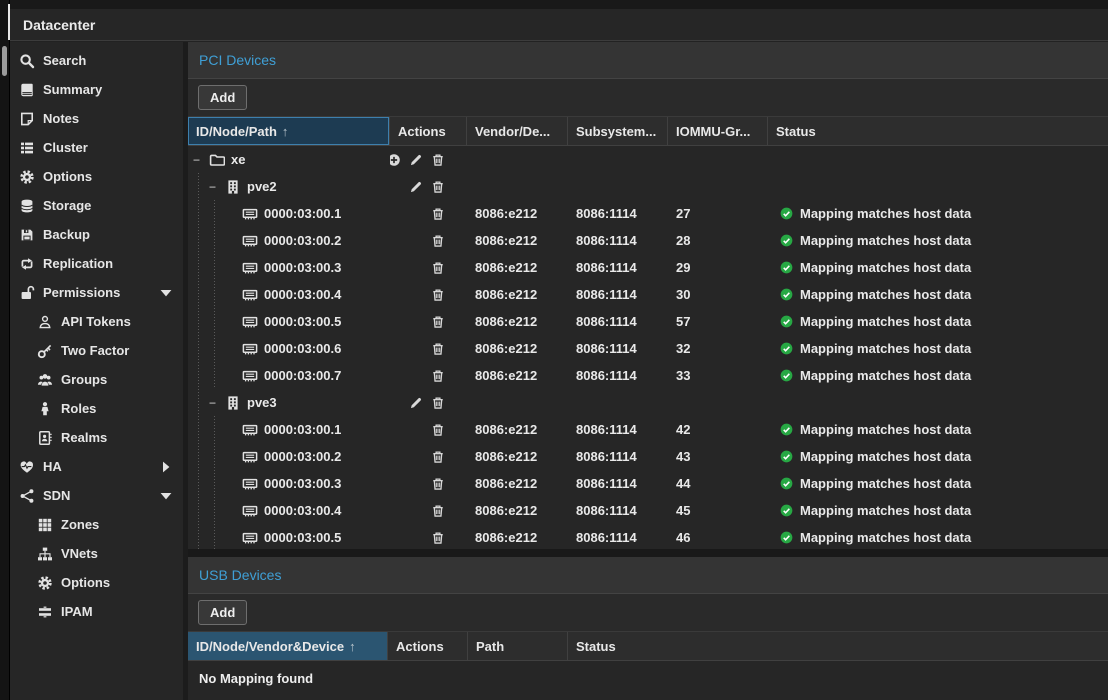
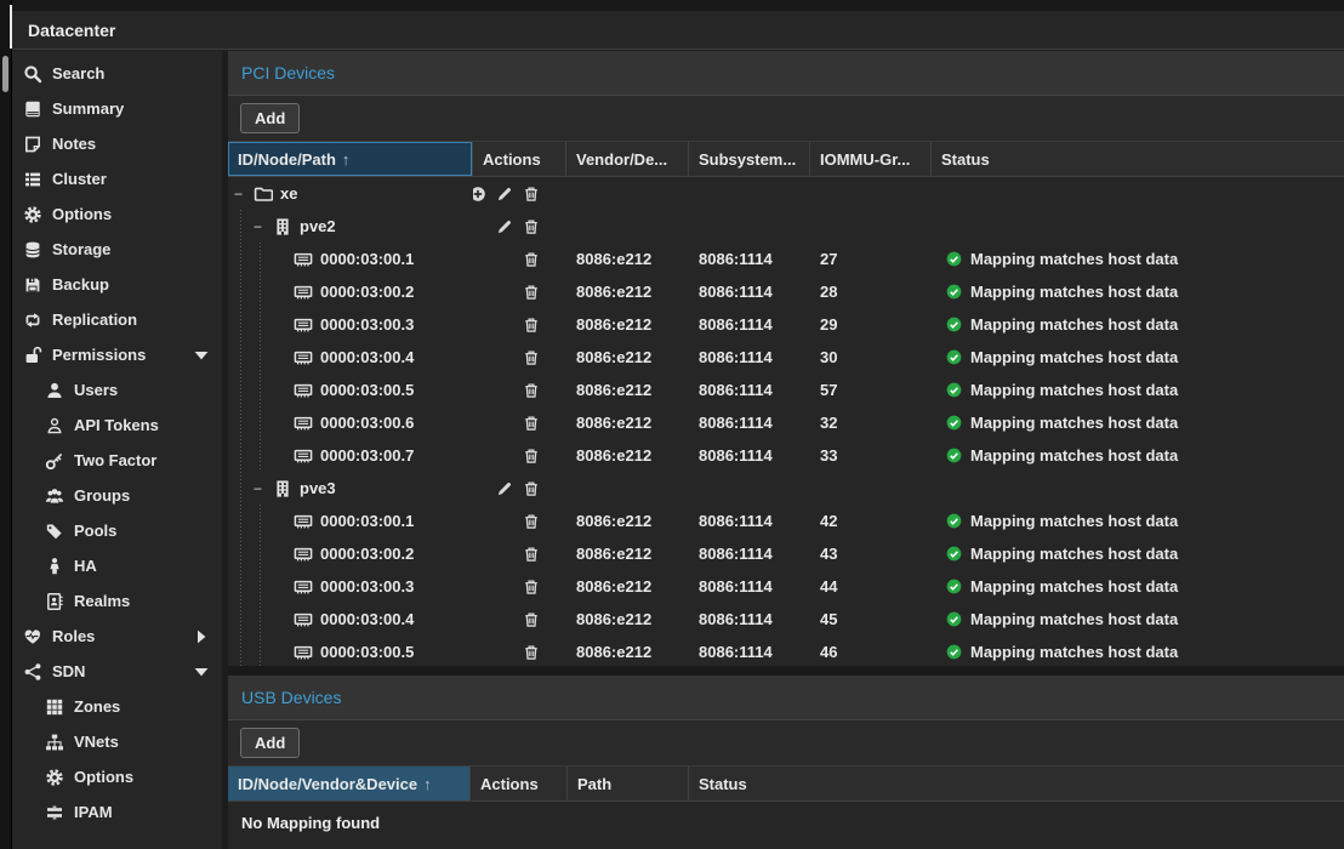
  Datacenter
  Search
  Summary
  Notes
  Cluster
  Options
  Storage
  Backup
  Replication
  Permissions
+ Users
  API Tokens
  Two Factor
  Groups
+ Pools
- Roles
+ HA
  Realms
- HA
+ Roles
  SDN
  Zones
  VNets
  Options
  IPAM
  PCI Devices
  Add
  ID/Node/Path
  ↑
  Actions
  Vendor/De...
  Subsystem...
  IOMMU-Gr...
  Status
  xe
  pve2
  0000:03:00.1
  8086:e212
  8086:1114
  27
  Mapping matches host data
  0000:03:00.2
  8086:e212
  8086:1114
  28
  Mapping matches host data
  0000:03:00.3
  8086:e212
  8086:1114
  29
  Mapping matches host data
  0000:03:00.4
  8086:e212
  8086:1114
  30
  Mapping matches host data
  0000:03:00.5
  8086:e212
  8086:1114
  57
  Mapping matches host data
  0000:03:00.6
  8086:e212
  8086:1114
  32
  Mapping matches host data
  0000:03:00.7
  8086:e212
  8086:1114
  33
  Mapping matches host data
  pve3
  0000:03:00.1
  8086:e212
  8086:1114
  42
  Mapping matches host data
  0000:03:00.2
  8086:e212
  8086:1114
  43
  Mapping matches host data
  0000:03:00.3
  8086:e212
  8086:1114
  44
  Mapping matches host data
  0000:03:00.4
  8086:e212
  8086:1114
  45
  Mapping matches host data
  0000:03:00.5
  8086:e212
  8086:1114
  46
  Mapping matches host data
  USB Devices
  Add
  ID/Node/Vendor&Device
  ↑
  Actions
  Path
  Status
  No Mapping found
